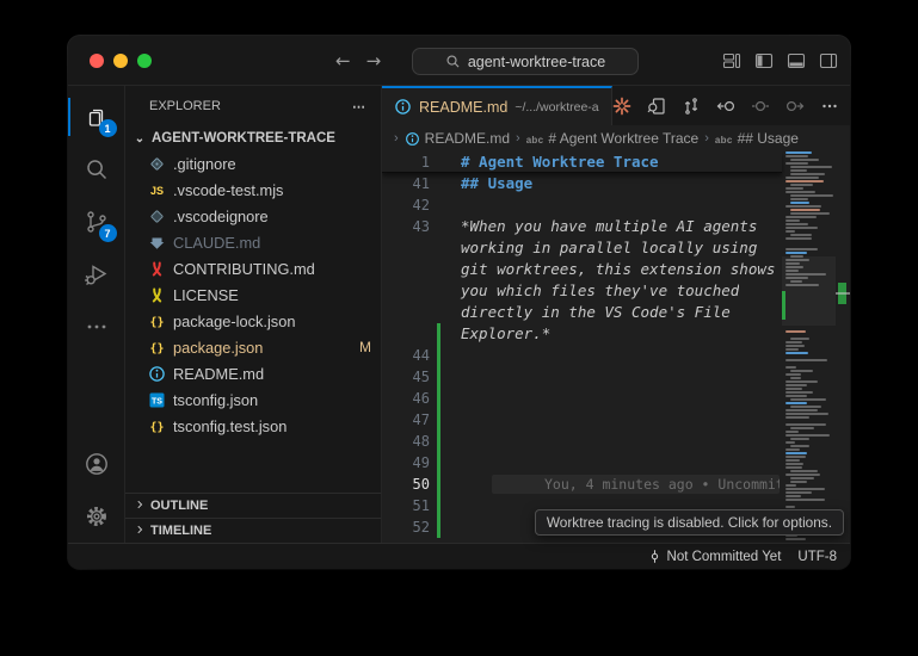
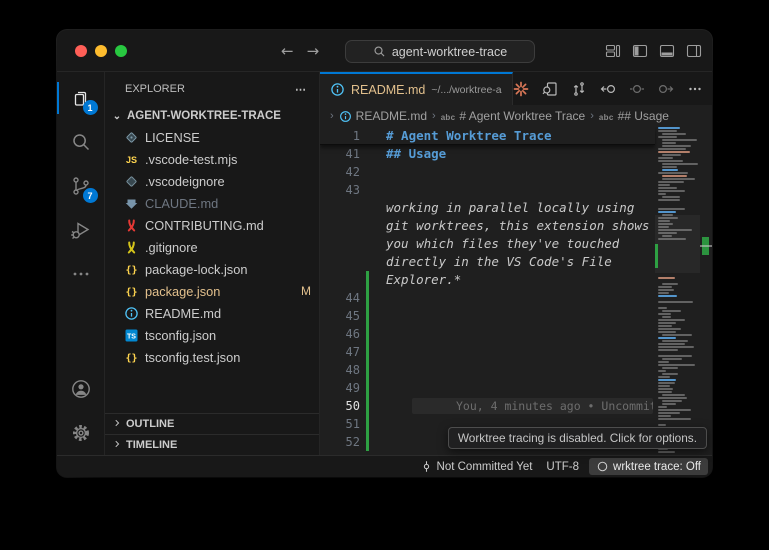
  ←
  →
  agent-worktree-trace
  1
  7
  EXPLORER
  ⋯
  ⌄
  AGENT-WORKTREE-TRACE
- .gitignore
+ LICENSE
  JS
  .vscode-test.mjs
  .vscodeignore
  CLAUDE.md
  CONTRIBUTING.md
- LICENSE
+ .gitignore
  {}
  package-lock.json
  {}
  package.json
  M
  README.md
  tsconfig.json
  {}
  tsconfig.test.json
  OUTLINE
  TIMELINE
  README.md
  ~/.../worktree-a
  ›
  README.md
  ›
  abc
  # Agent Worktree Trace
  ›
  abc
  ## Usage
  1
  # Agent Worktree Trace
  41
  ## Usage
  42
  43
- *When you have multiple AI agents
  working in parallel locally using
  git worktrees, this extension shows
  you which files they've touched
  directly in the VS Code's File
  Explorer.*
  44
  45
  46
  47
  48
  49
  50
  You, 4 minutes ago • Uncommi
  51
  52
  Not Committed Yet
  UTF-8
+ wrktree trace: Off
  Worktree tracing is disabled. Click for options.
